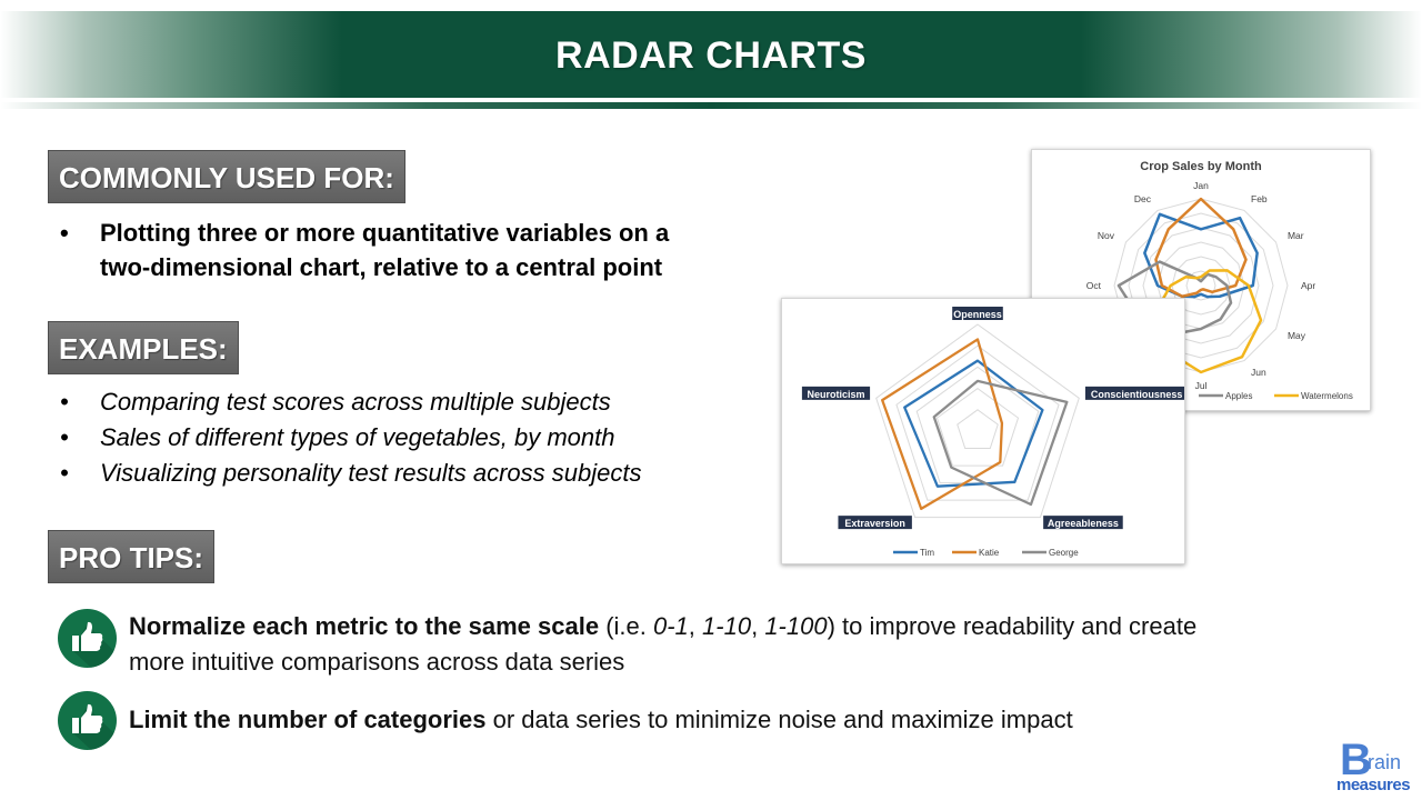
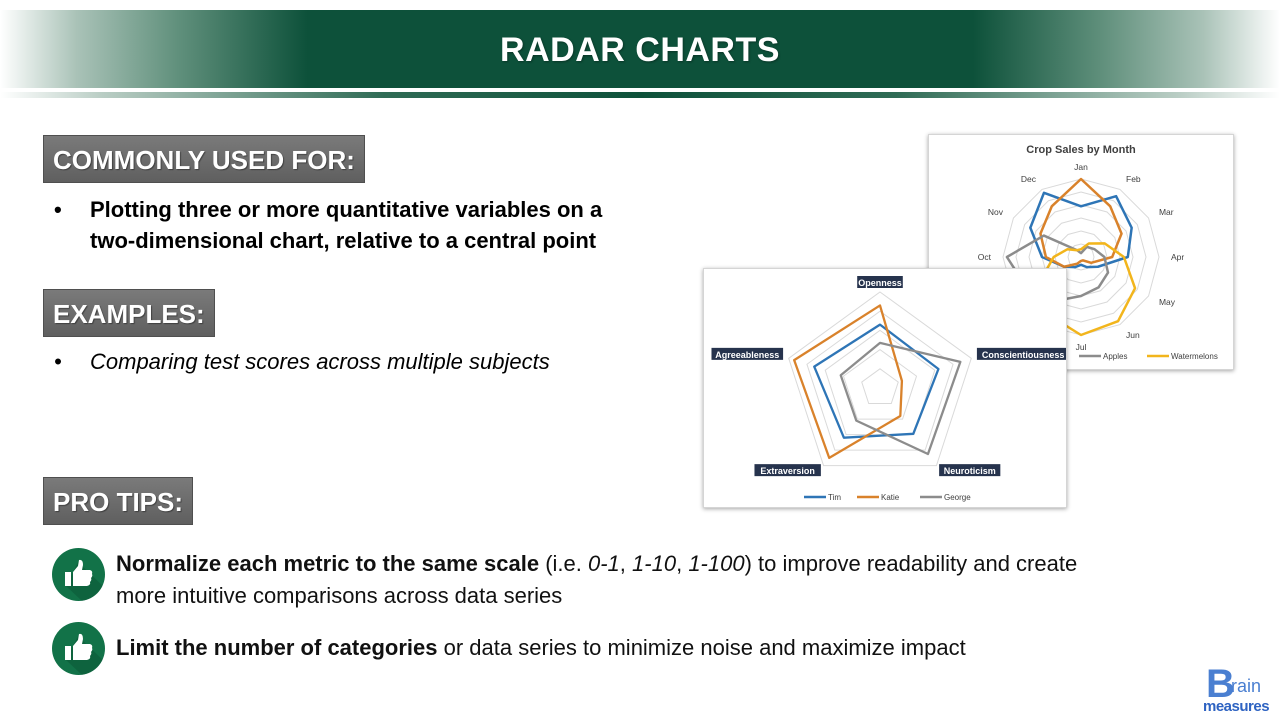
  RADAR CHARTS
  COMMONLY USED FOR:
  Plotting three or more quantitative variables on a
  two-dimensional chart, relative to a central point
  EXAMPLES:
  Comparing test scores across multiple subjects
- Sales of different types of vegetables, by month
- Visualizing personality test results across subjects
  PRO TIPS:
  Normalize each metric to the same scale (i.e. 0-1, 1-10, 1-100) to improve readability and create
  more intuitive comparisons across data series
  Limit the number of categories or data series to minimize noise and maximize impact
  Crop Sales by Month
  Jan
  Feb
  Mar
  Apr
  May
  Jun
  Jul
  Oct
  Nov
  Dec
  Apples
  Watermelons
  Openness
  Conscientiousness
- Agreeableness
+ Neuroticism
  Extraversion
- Neuroticism
+ Agreeableness
  Tim
  Katie
  George
  B
  rain
  measures
